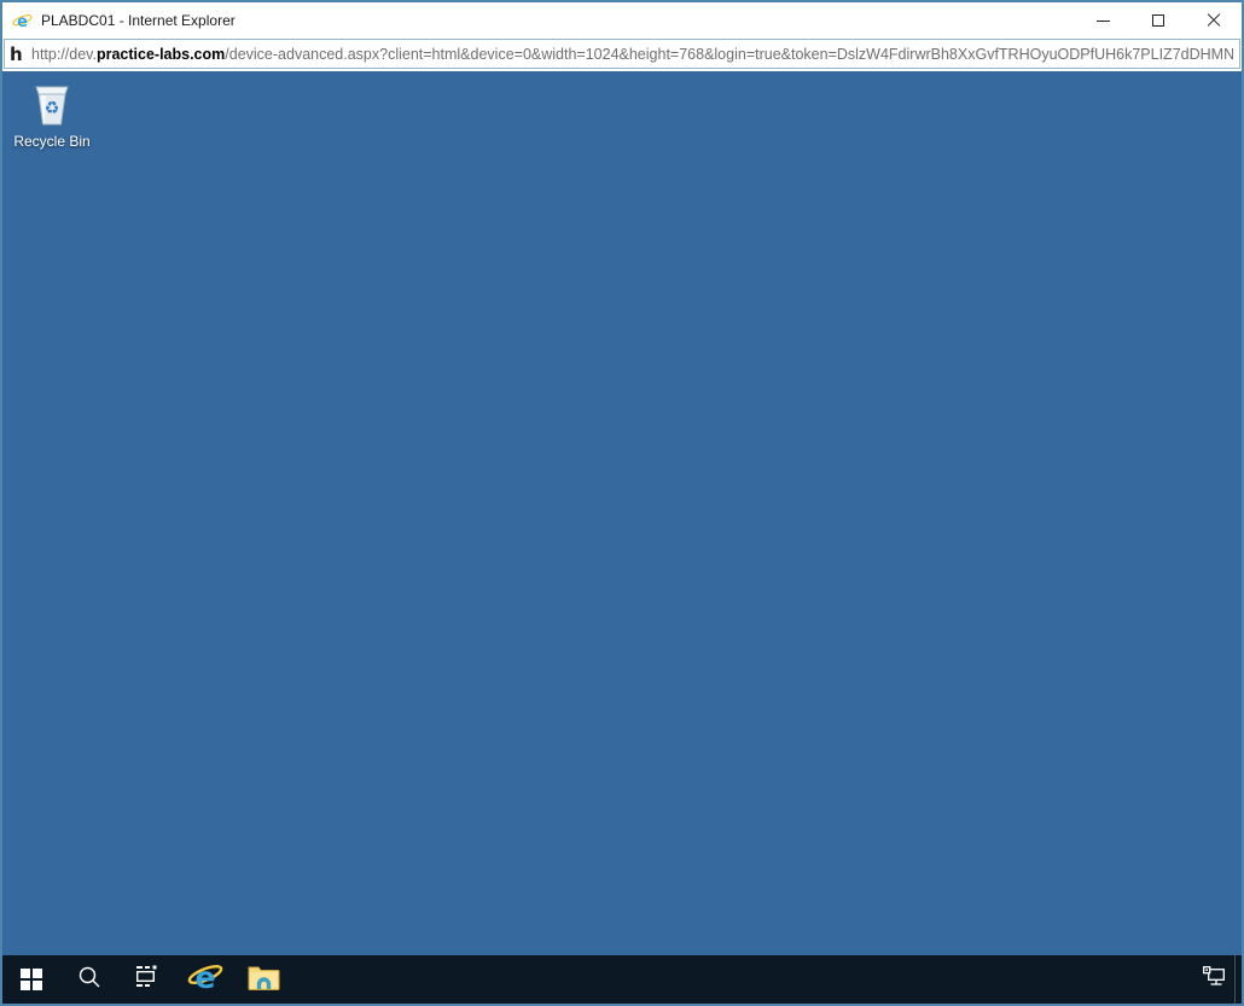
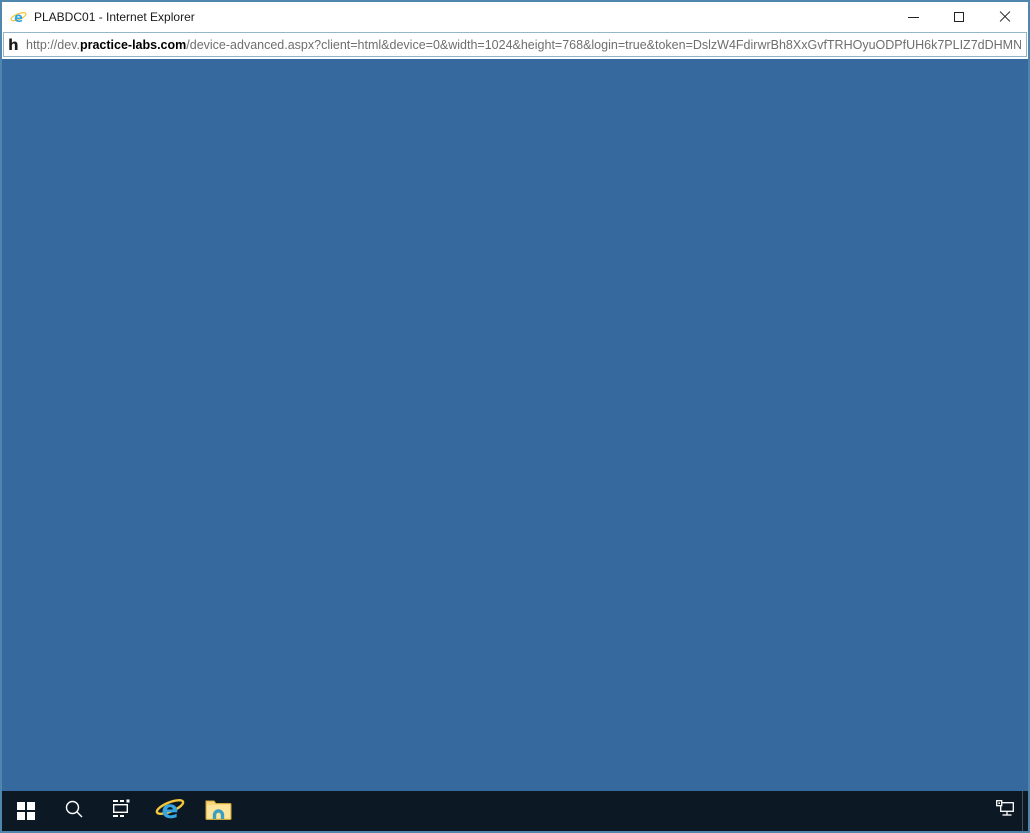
  e
  PLABDC01 - Internet Explorer
  h
  http://dev.
  practice-labs.com
  /device-advanced.aspx?client=html&device=0&width=1024&height=768&login=true&token=DslzW4FdirwrBh8XxGvfTRHOyuODPfUH6k7PLIZ7dDHMN
- ♻
- Recycle Bin
  e
